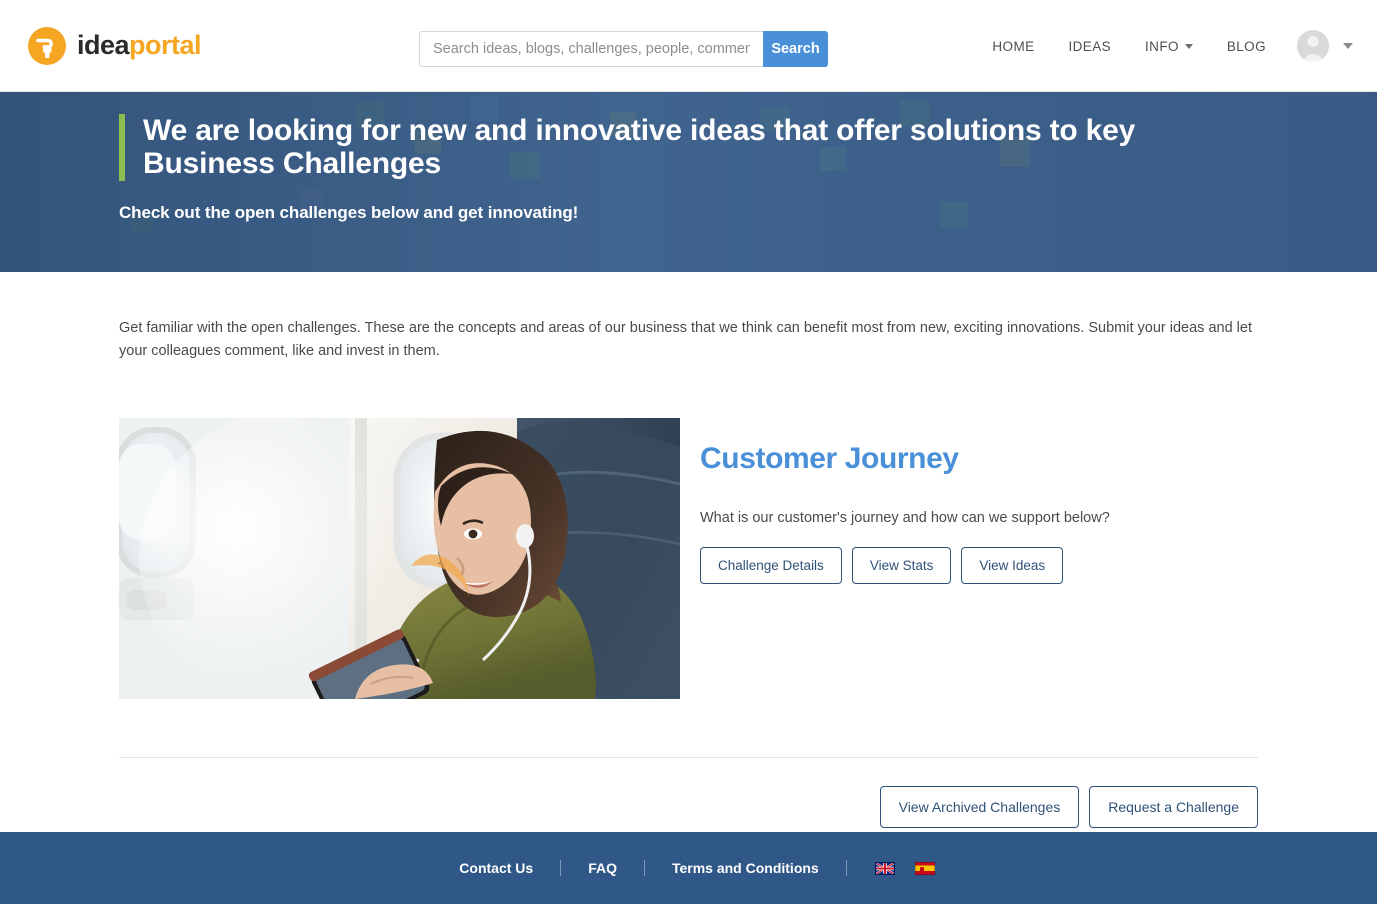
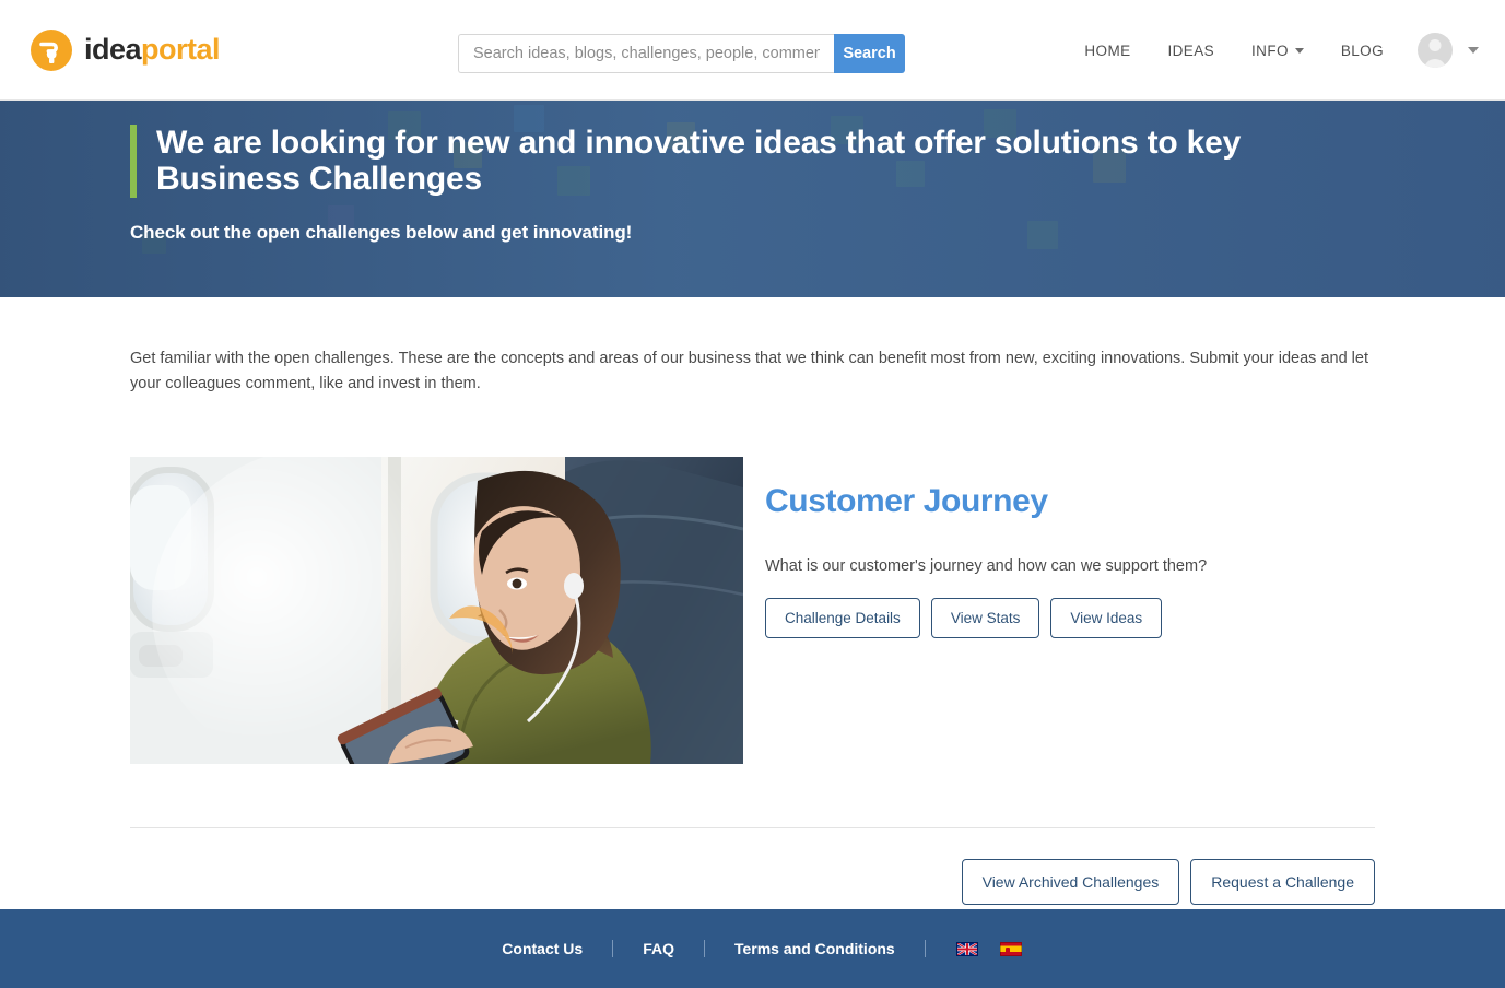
  ideaportal
  Search ideas, blogs, challenges, people, commen
  Search
  HOME
  IDEAS
  INFO
  BLOG
  We are looking for new and innovative ideas that offer solutions to key Business Challenges
  Check out the open challenges below and get innovating!
  Get familiar with the open challenges. These are the concepts and areas of our business that we think can benefit most from new, exciting innovations. Submit your ideas and let your colleagues comment, like and invest in them.
  Customer Journey
- What is our customer's journey and how can we support below?
+ What is our customer's journey and how can we support them?
  Challenge Details
  View Stats
  View Ideas
  View Archived Challenges
  Request a Challenge
  Contact Us
  FAQ
  Terms and Conditions
